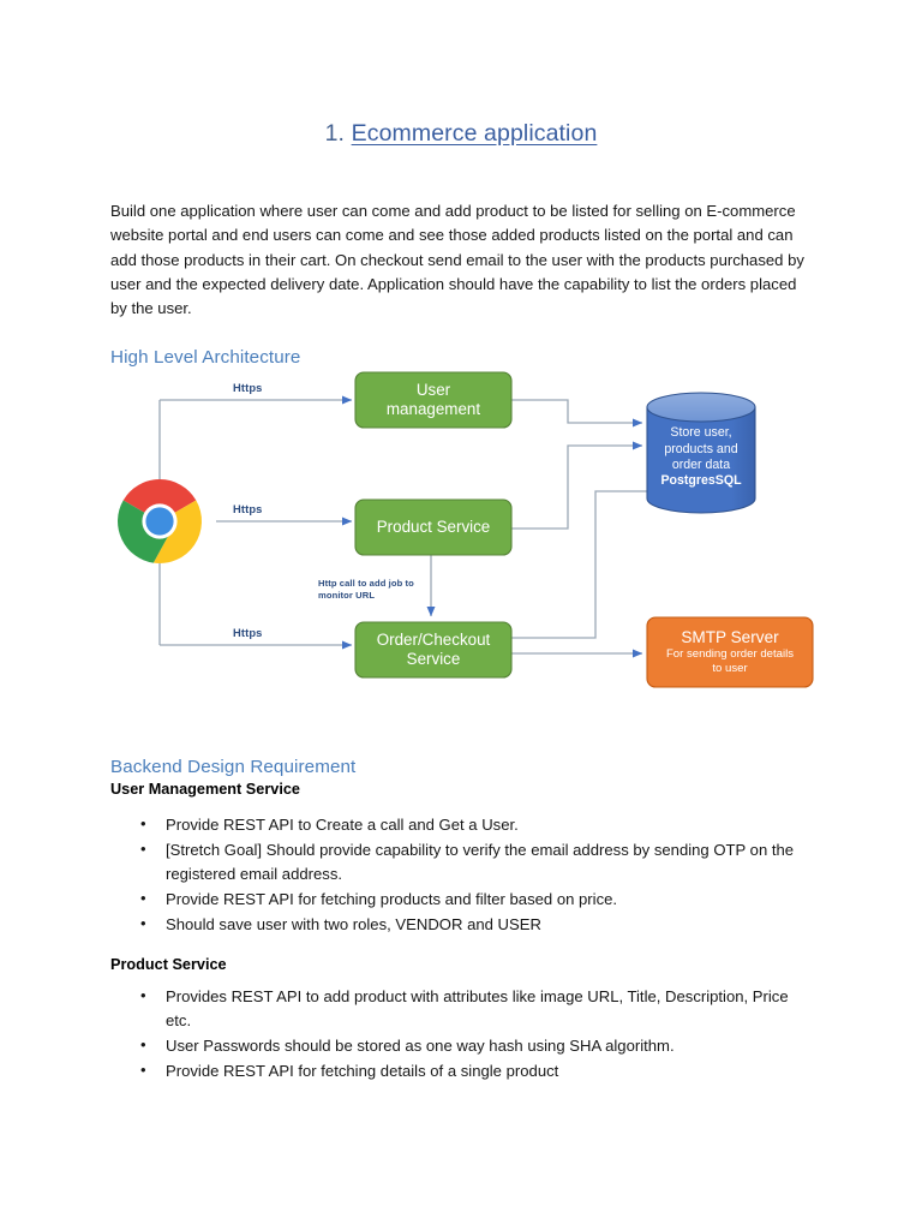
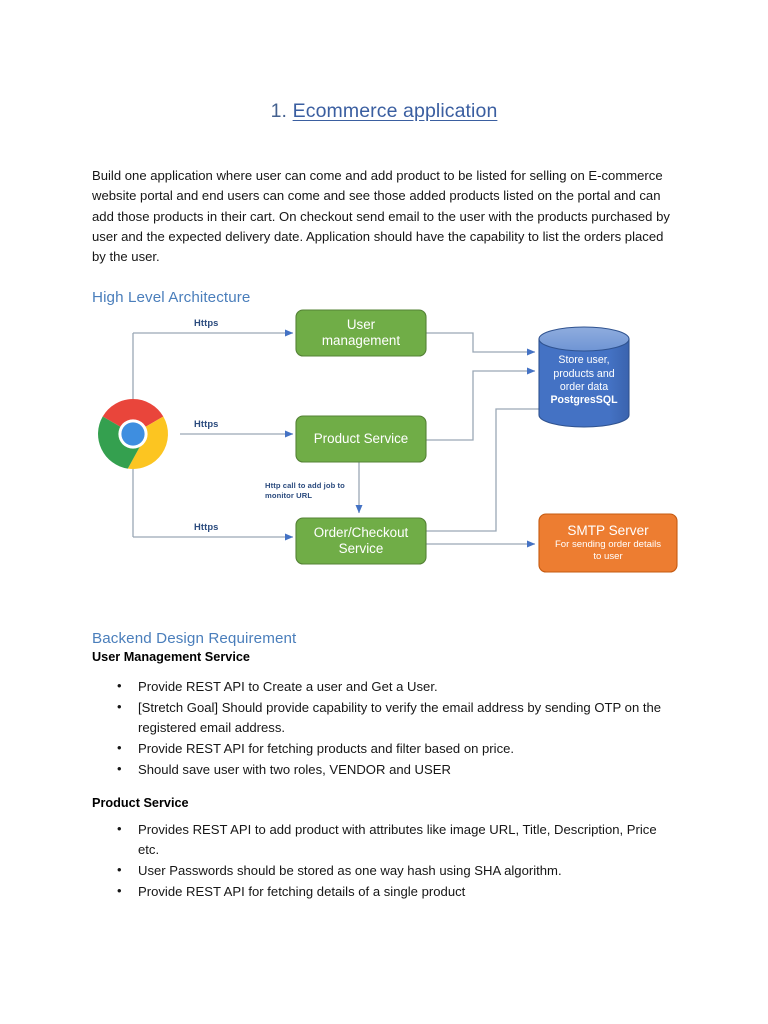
  1. Ecommerce application
  Build one application where user can come and add product to be listed for selling on E-commerce website portal and end users can come and see those added products listed on the portal and can add those products in their cart. On checkout send email to the user with the products purchased by user and the expected delivery date. Application should have the capability to list the orders placed by the user.
  High Level Architecture
  User
  management
  Product Service
  Order/Checkout
  Service
  Store user,
  products and
  order data
  PostgresSQL
  SMTP Server
  For sending order details
  to user
  Https
  Https
  Https
  Http call to add job to monitor URL
  Backend Design Requirement
  User Management Service
- Provide REST API to Create a call and Get a User.
+ Provide REST API to Create a user and Get a User.
  [Stretch Goal] Should provide capability to verify the email address by sending OTP on the registered email address.
  Provide REST API for fetching products and filter based on price.
  Should save user with two roles, VENDOR and USER
  Product Service
  Provides REST API to add product with attributes like image URL, Title, Description, Price etc.
  User Passwords should be stored as one way hash using SHA algorithm.
  Provide REST API for fetching details of a single product
